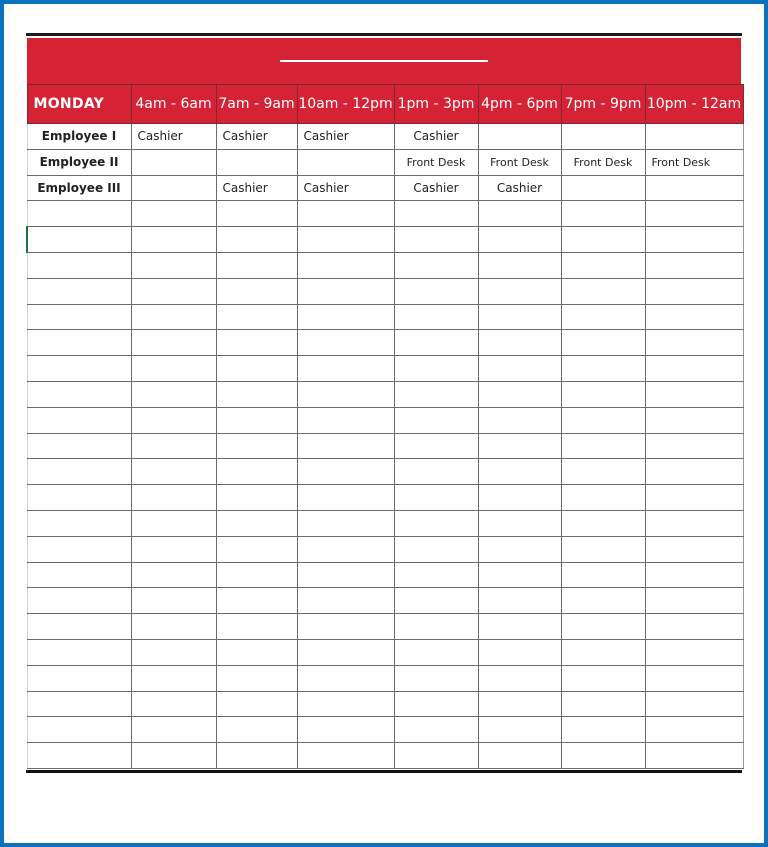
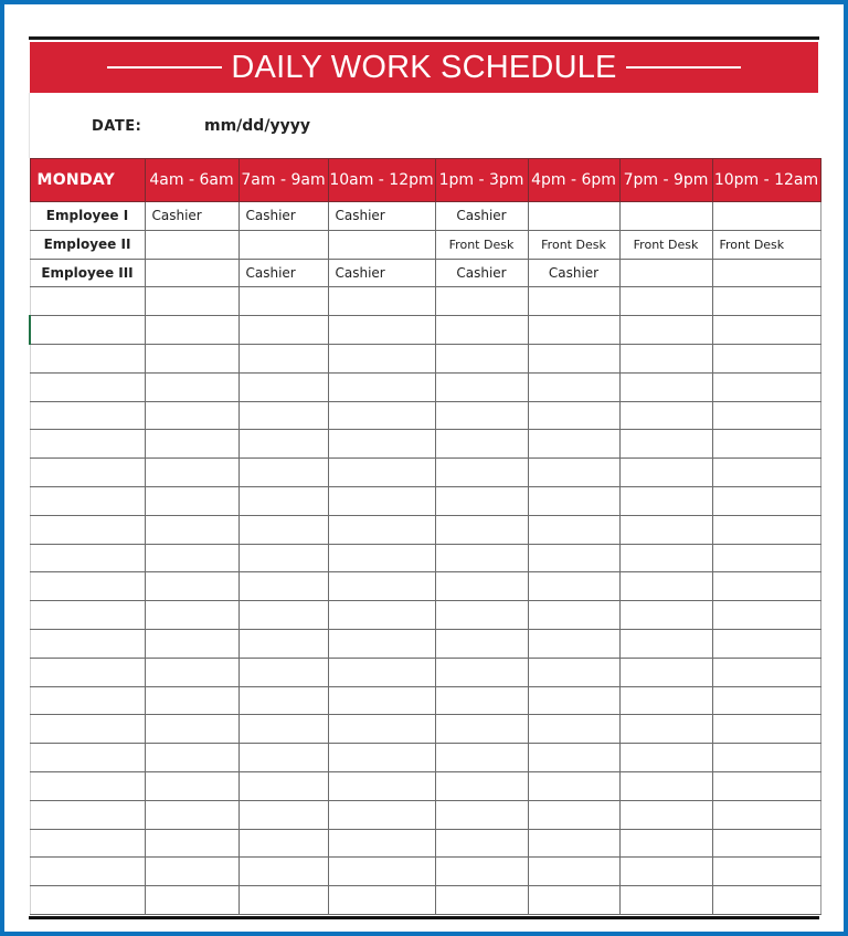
+ DAILY WORK SCHEDULE
+ DATE:
+ mm/dd/yyyy
  MONDAY	4am - 6am	7am - 9am	10am - 12pm	1pm - 3pm	4pm - 6pm	7pm - 9pm	10pm - 12am
  Employee I	Cashier	Cashier	Cashier	Cashier
  Employee II				Front Desk	Front Desk	Front Desk	Front Desk
  Employee III		Cashier	Cashier	Cashier	Cashier
